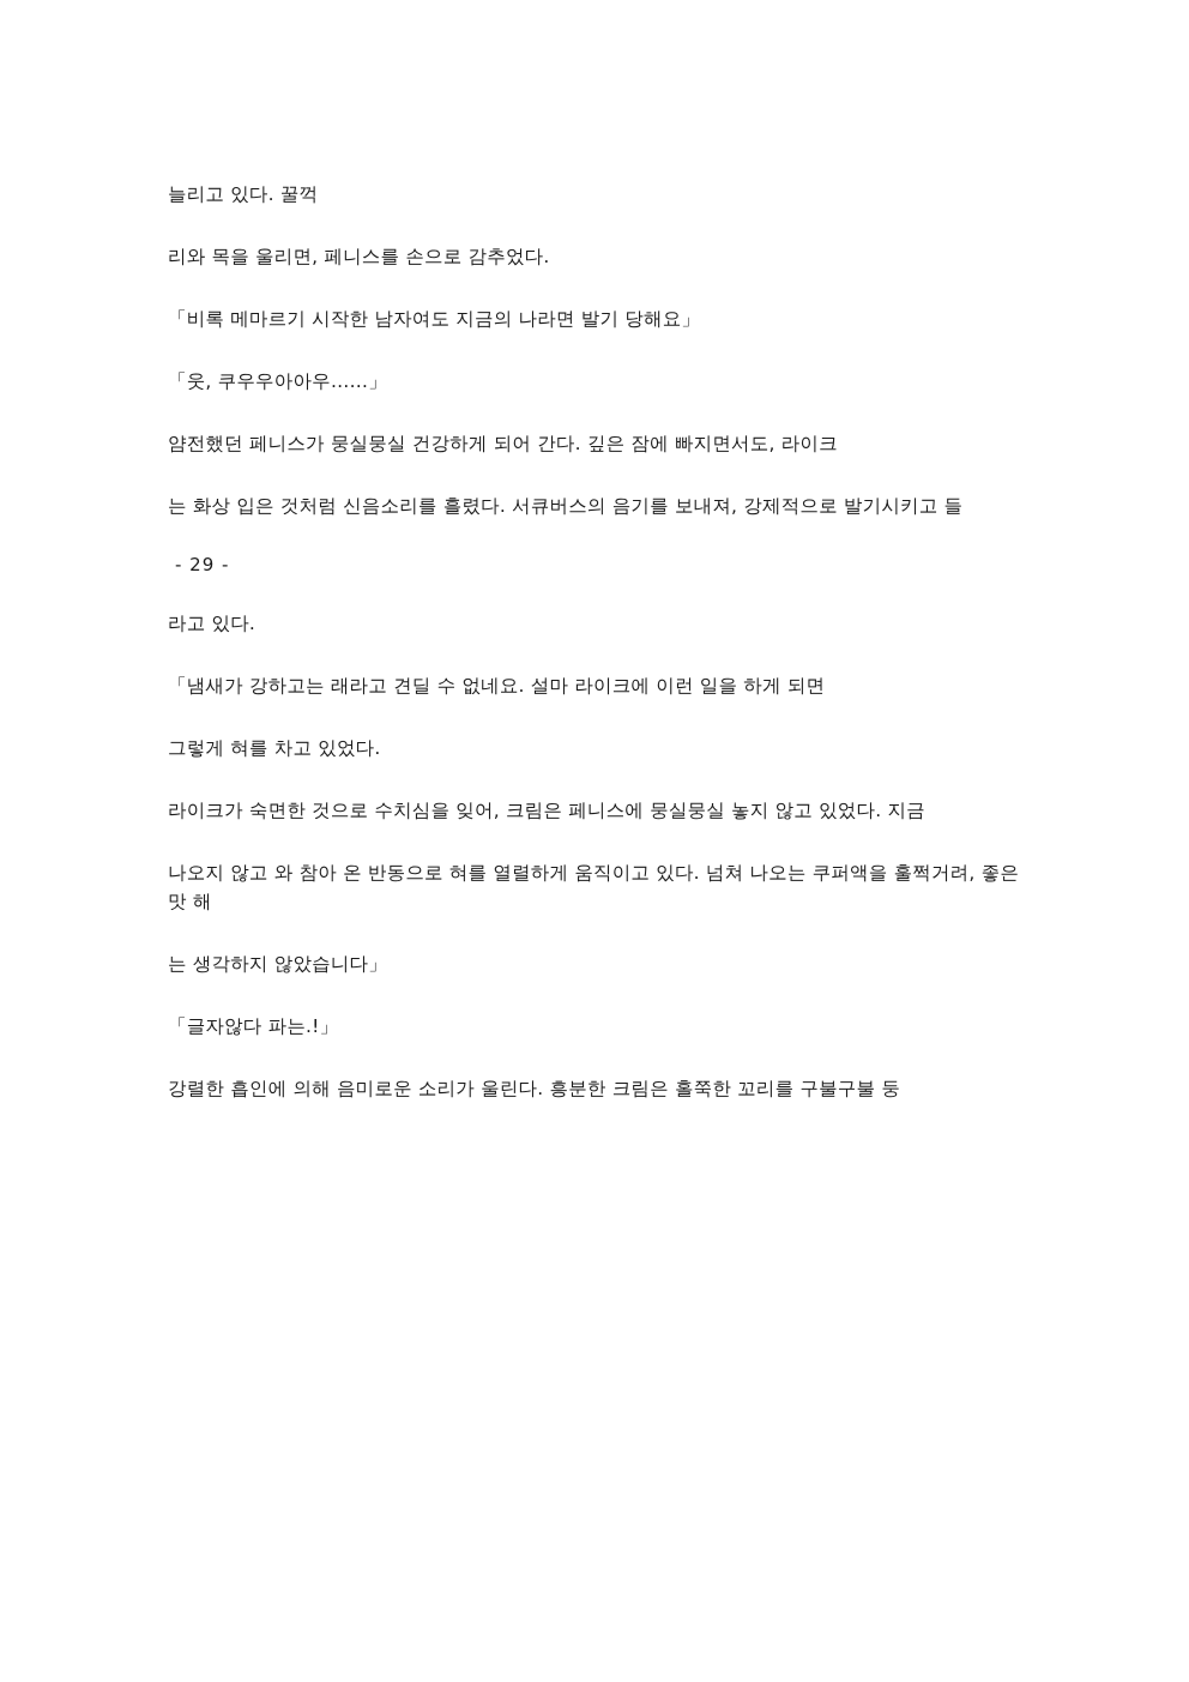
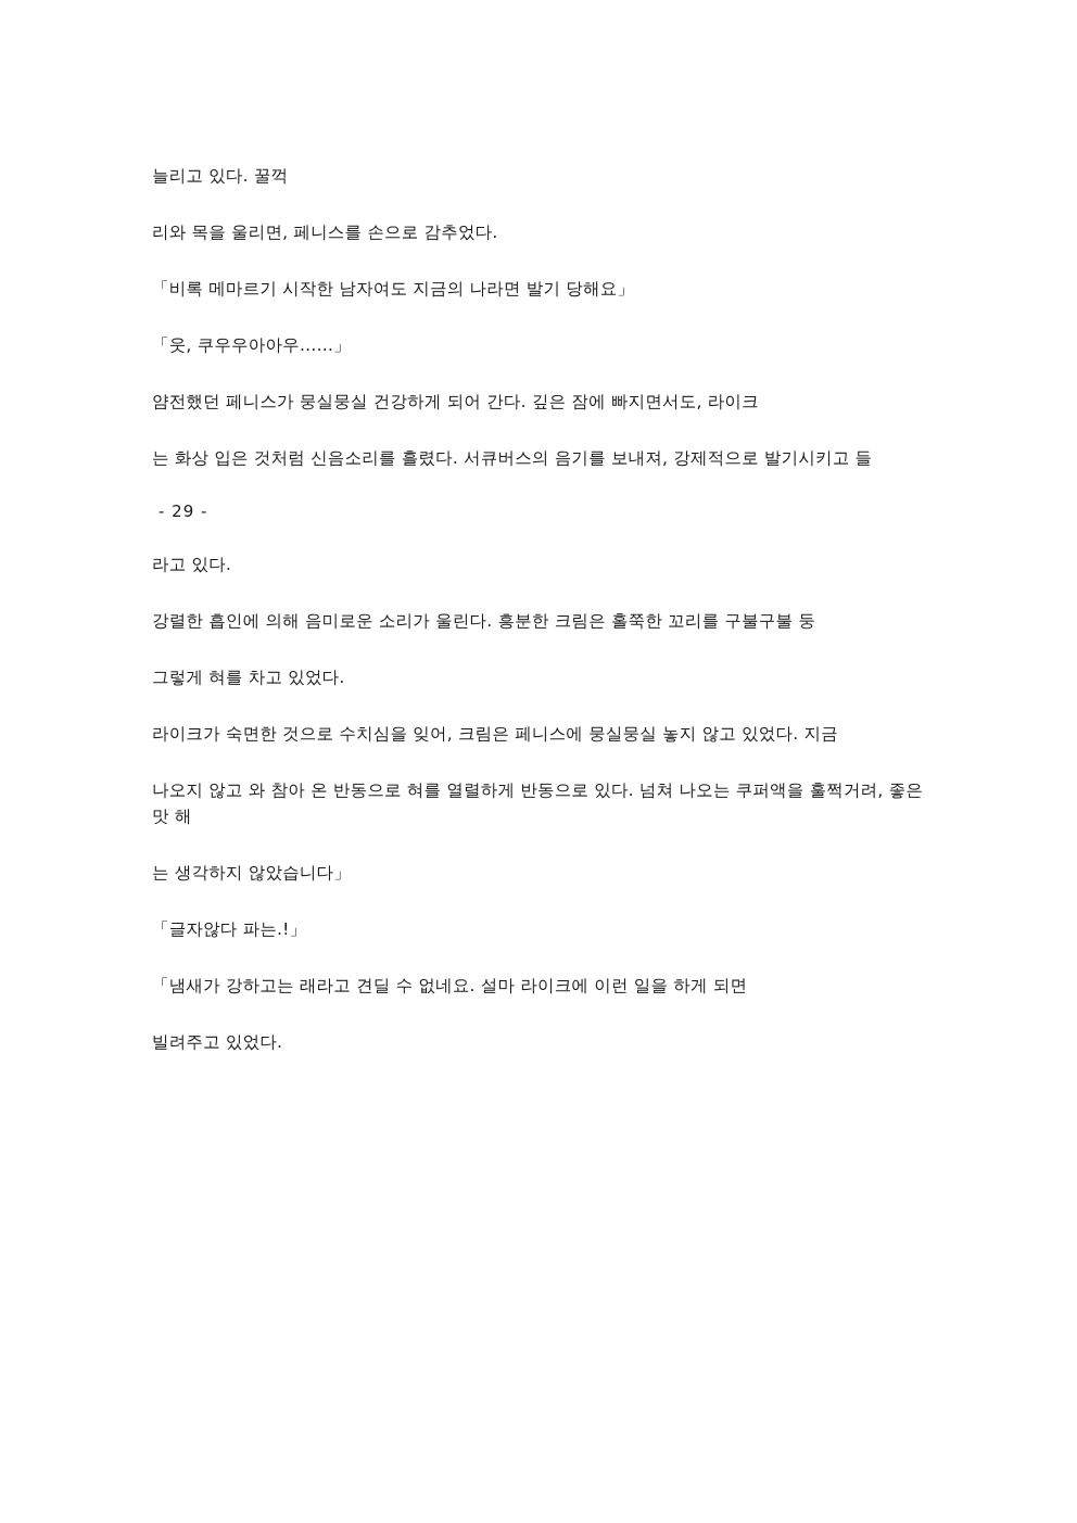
  늘리고 있다. 꿀꺽
  리와 목을 울리면, 페니스를 손으로 감추었다.
  「비록 메마르기 시작한 남자여도 지금의 나라면 발기 당해요」
  「웃, 쿠우우아아우……」
  얌전했던 페니스가 뭉실뭉실 건강하게 되어 간다. 깊은 잠에 빠지면서도, 라이크
  는 화상 입은 것처럼 신음소리를 흘렸다. 서큐버스의 음기를 보내져, 강제적으로 발기시키고 들
  - 29 -
  라고 있다.
- 「냄새가 강하고는 래라고 견딜 수 없네요. 설마 라이크에 이런 일을 하게 되면
+ 강렬한 흡인에 의해 음미로운 소리가 울린다. 흥분한 크림은 홀쭉한 꼬리를 구불구불 둥
  그렇게 혀를 차고 있었다.
  라이크가 숙면한 것으로 수치심을 잊어, 크림은 페니스에 뭉실뭉실 놓지 않고 있었다. 지금
- 나오지 않고 와 참아 온 반동으로 혀를 열렬하게 움직이고 있다. 넘쳐 나오는 쿠퍼액을 훌쩍거려, 좋은 맛 해
+ 나오지 않고 와 참아 온 반동으로 혀를 열렬하게 반동으로 있다. 넘쳐 나오는 쿠퍼액을 훌쩍거려, 좋은 맛 해
  는 생각하지 않았습니다」
  「글자않다 파는.!」
- 강렬한 흡인에 의해 음미로운 소리가 울린다. 흥분한 크림은 홀쭉한 꼬리를 구불구불 둥
+ 「냄새가 강하고는 래라고 견딜 수 없네요. 설마 라이크에 이런 일을 하게 되면
+ 빌려주고 있었다.
